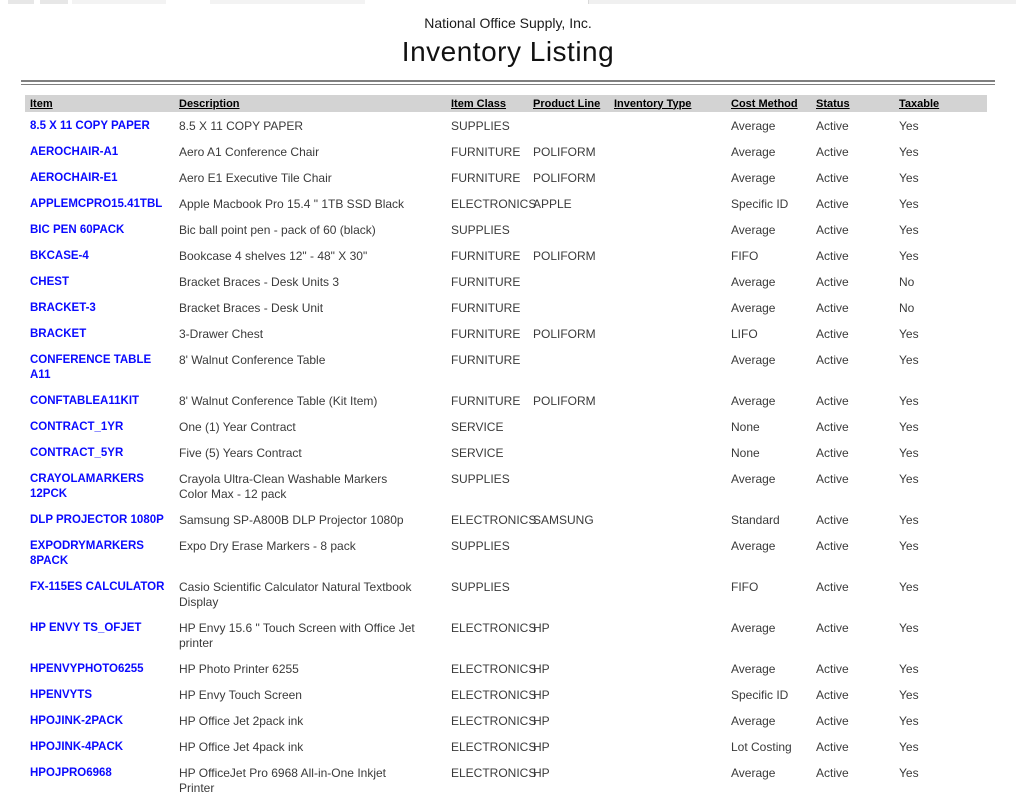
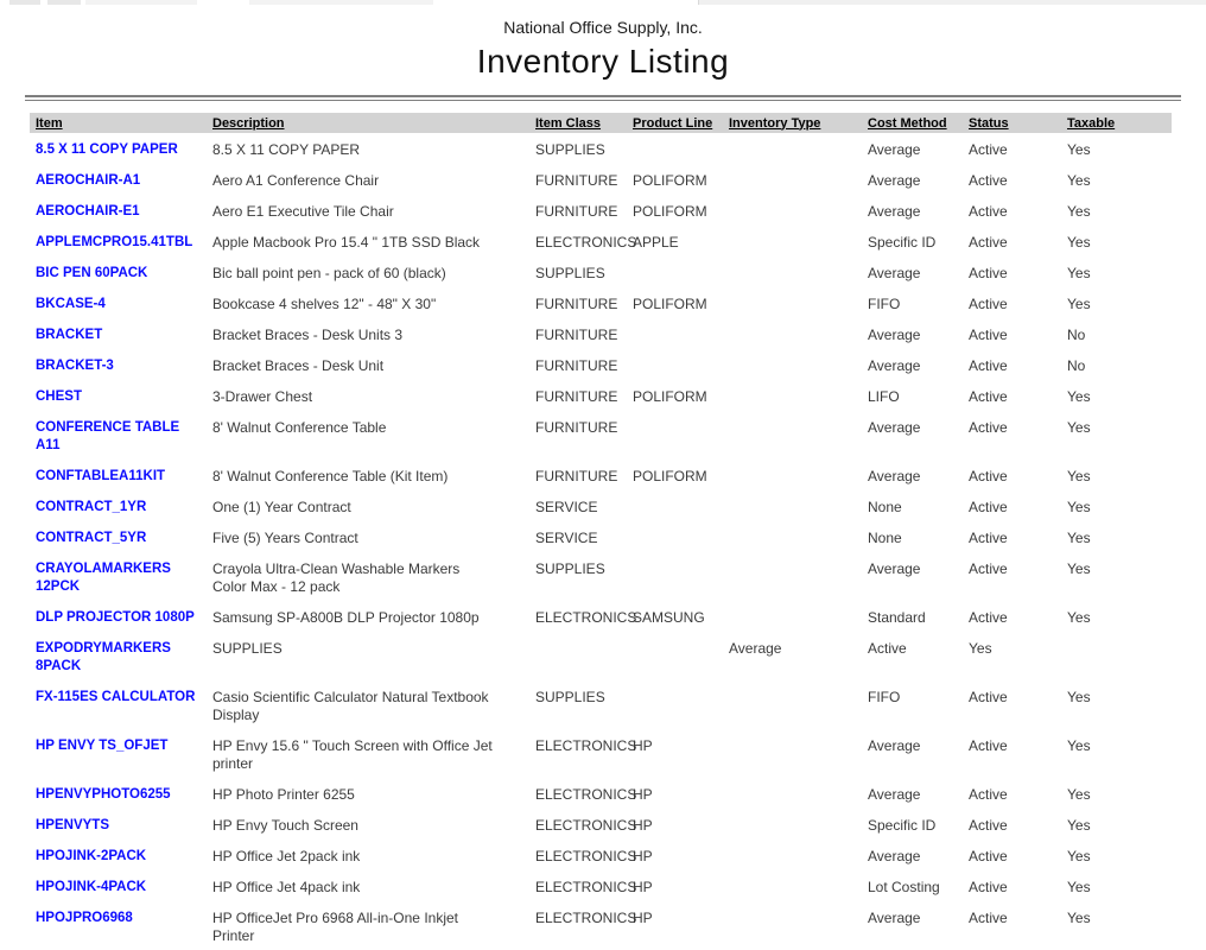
  National Office Supply, Inc.
  Inventory Listing
  Item
  Description
  Item Class
  Product Line
  Inventory Type
  Cost Method
  Status
  Taxable
  8.5 X 11 COPY PAPER
  8.5 X 11 COPY PAPER
  SUPPLIES
  Average
  Active
  Yes
  AEROCHAIR-A1
  Aero A1 Conference Chair
  FURNITURE
  POLIFORM
  Average
  Active
  Yes
  AEROCHAIR-E1
  Aero E1 Executive Tile Chair
  FURNITURE
  POLIFORM
  Average
  Active
  Yes
  APPLEMCPRO15.41TBL
  Apple Macbook Pro 15.4 " 1TB SSD Black
  ELECTRONICS
  APPLE
  Specific ID
  Active
  Yes
  BIC PEN 60PACK
  Bic ball point pen - pack of 60 (black)
  SUPPLIES
  Average
  Active
  Yes
  BKCASE-4
  Bookcase 4 shelves 12" - 48" X 30"
  FURNITURE
  POLIFORM
  FIFO
  Active
  Yes
- CHEST
+ BRACKET
  Bracket Braces - Desk Units 3
  FURNITURE
  Average
  Active
  No
  BRACKET-3
  Bracket Braces - Desk Unit
  FURNITURE
  Average
  Active
  No
- BRACKET
+ CHEST
  3-Drawer Chest
  FURNITURE
  POLIFORM
  LIFO
  Active
  Yes
  CONFERENCE TABLE A11
  8' Walnut Conference Table
  FURNITURE
  Average
  Active
  Yes
  CONFTABLEA11KIT
  8' Walnut Conference Table (Kit Item)
  FURNITURE
  POLIFORM
  Average
  Active
  Yes
  CONTRACT_1YR
  One (1) Year Contract
  SERVICE
  None
  Active
  Yes
  CONTRACT_5YR
  Five (5) Years Contract
  SERVICE
  None
  Active
  Yes
  CRAYOLAMARKERS 12PCK
  Crayola Ultra-Clean Washable Markers
  Color Max - 12 pack
  SUPPLIES
  Average
  Active
  Yes
  DLP PROJECTOR 1080P
  Samsung SP-A800B DLP Projector 1080p
  ELECTRONICS
  SAMSUNG
  Standard
  Active
  Yes
  EXPODRYMARKERS
  8PACK
- Expo Dry Erase Markers - 8 pack
  SUPPLIES
  Average
  Active
  Yes
  FX-115ES CALCULATOR
  Casio Scientific Calculator Natural Textbook
  Display
  SUPPLIES
  FIFO
  Active
  Yes
  HP ENVY TS_OFJET
  HP Envy 15.6 " Touch Screen with Office Jet
  printer
  ELECTRONICS
  HP
  Average
  Active
  Yes
  HPENVYPHOTO6255
  HP Photo Printer 6255
  ELECTRONICS
  HP
  Average
  Active
  Yes
  HPENVYTS
  HP Envy Touch Screen
  ELECTRONICS
  HP
  Specific ID
  Active
  Yes
  HPOJINK-2PACK
  HP Office Jet 2pack ink
  ELECTRONICS
  HP
  Average
  Active
  Yes
  HPOJINK-4PACK
  HP Office Jet 4pack ink
  ELECTRONICS
  HP
  Lot Costing
  Active
  Yes
  HPOJPRO6968
  HP OfficeJet Pro 6968 All-in-One Inkjet
  Printer
  ELECTRONICS
  HP
  Average
  Active
  Yes
